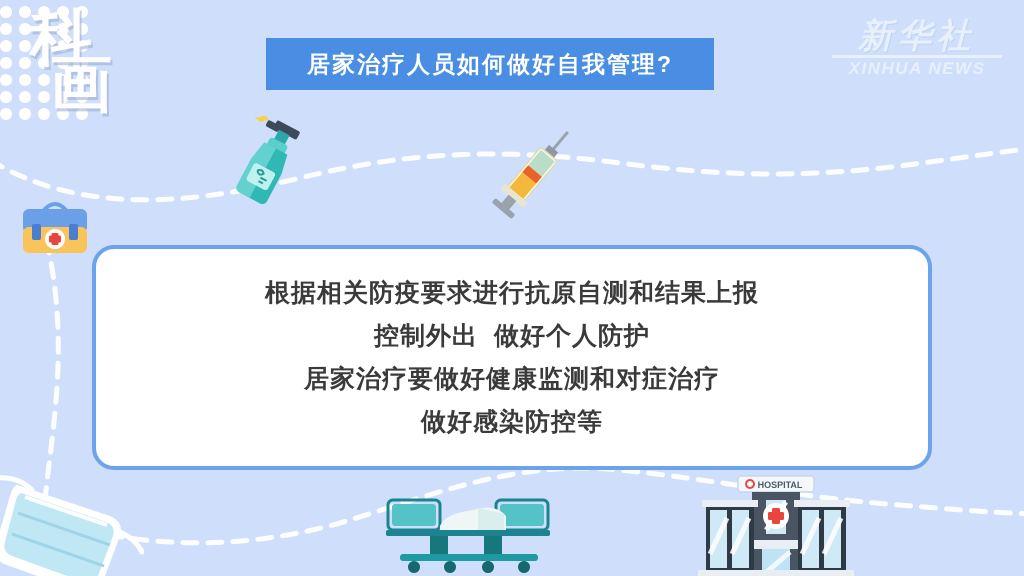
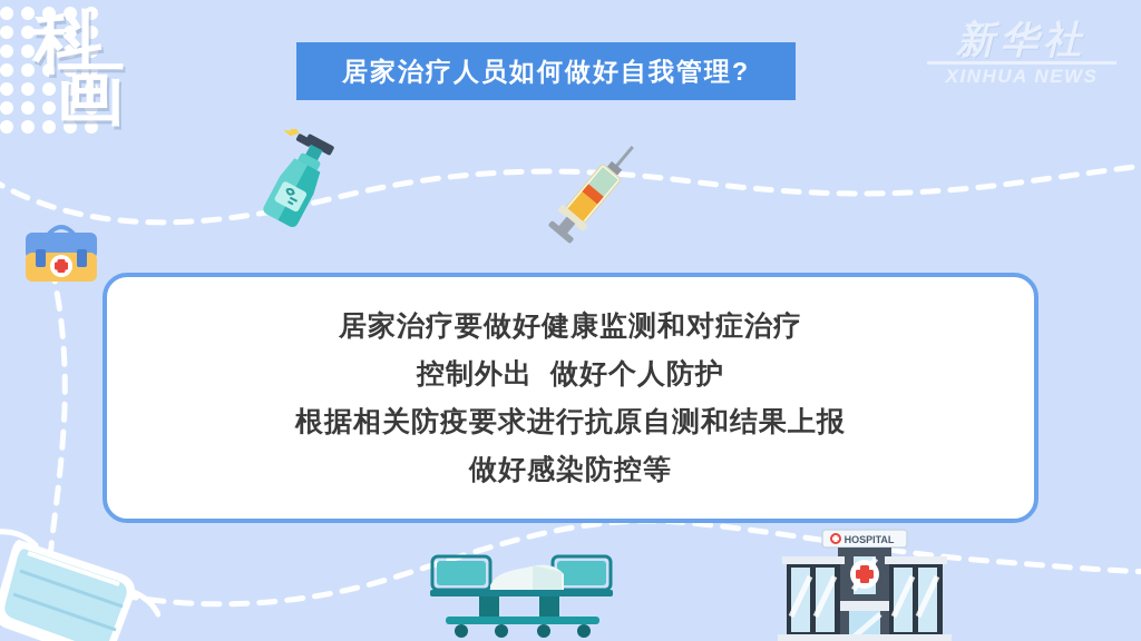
  科
  画
  居家治疗人员如何做好自我管理?
  新华社
  XINHUA NEWS
  HOSPITAL
- 根据相关防疫要求进行抗原自测和结果上报
+ 居家治疗要做好健康监测和对症治疗
  控制外出 做好个人防护
- 居家治疗要做好健康监测和对症治疗
+ 根据相关防疫要求进行抗原自测和结果上报
  做好感染防控等
